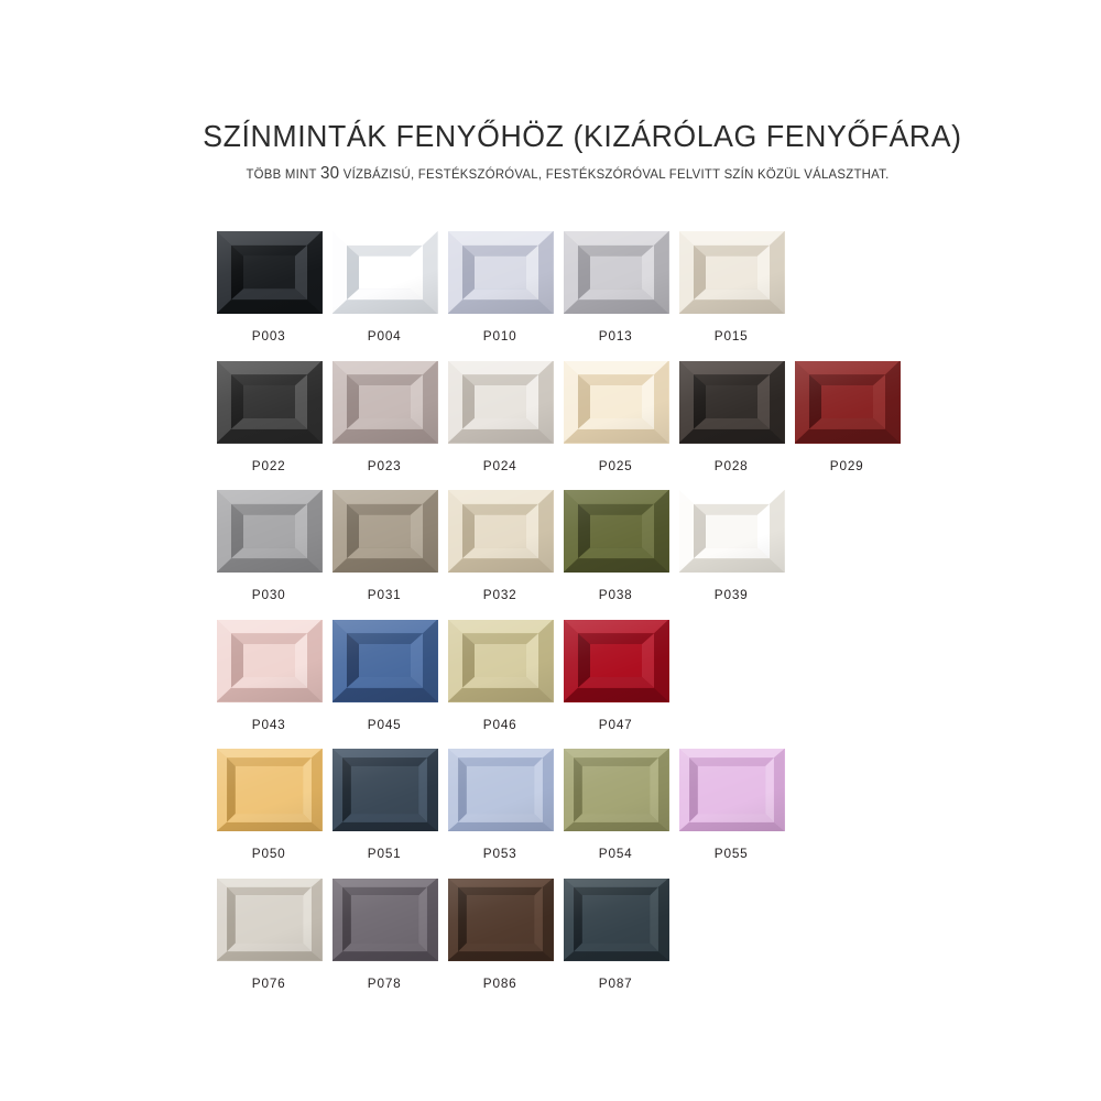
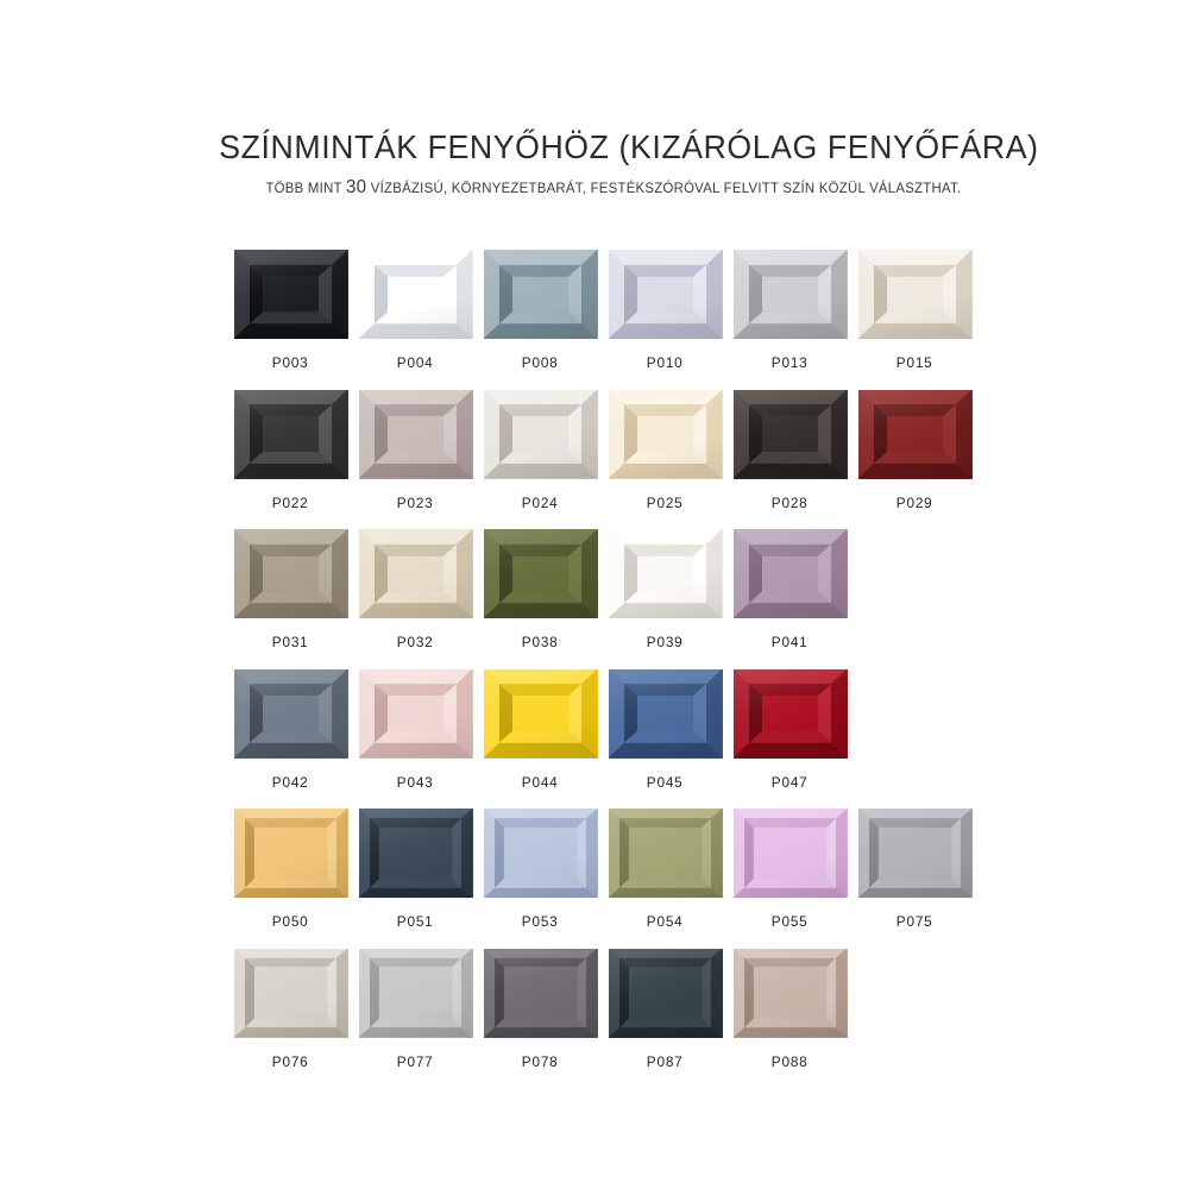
  SZÍNMINTÁK FENYŐHÖZ (KIZÁRÓLAG FENYŐFÁRA)
- TÖBB MINT 30 VÍZBÁZISÚ, FESTÉKSZÓRÓVAL, FESTÉKSZÓRÓVAL FELVITT SZÍN KÖZÜL VÁLASZTHAT.
+ TÖBB MINT 30 VÍZBÁZISÚ, KÖRNYEZETBARÁT, FESTÉKSZÓRÓVAL FELVITT SZÍN KÖZÜL VÁLASZTHAT.
  P003
  P004
+ P008
  P010
  P013
  P015
  P022
  P023
  P024
  P025
  P028
  P029
- P030
  P031
  P032
  P038
  P039
+ P041
+ P042
  P043
+ P044
  P045
- P046
  P047
  P050
  P051
  P053
  P054
  P055
+ P075
  P076
+ P077
  P078
- P086
  P087
+ P088
